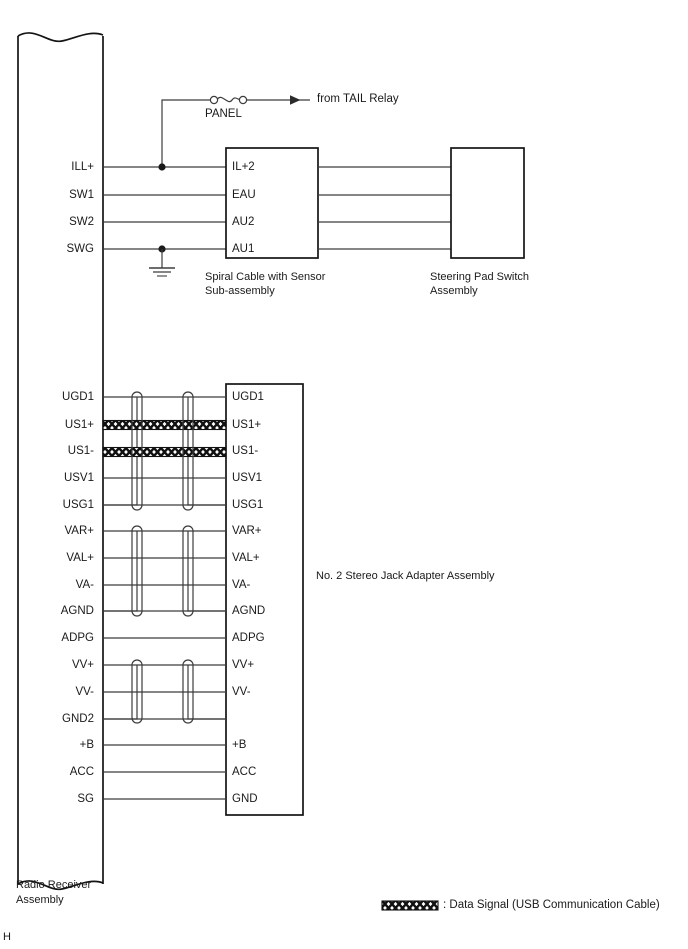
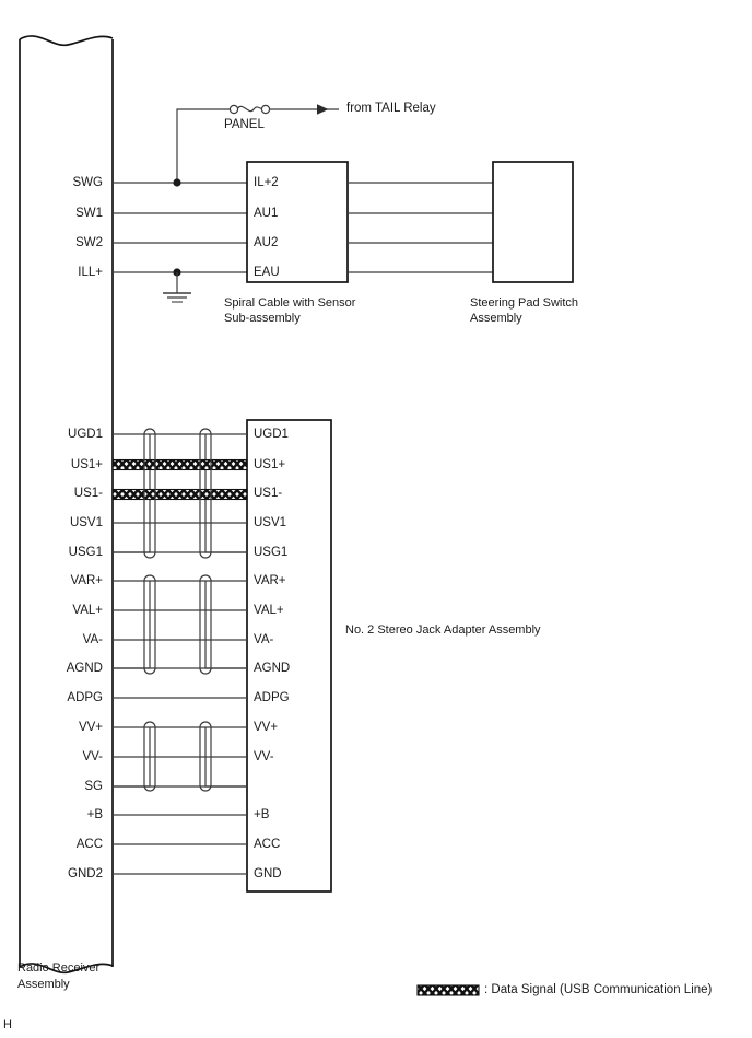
- ILL+
+ SWG
  SW1
  SW2
- SWG
+ ILL+
  IL+2
- EAU
+ AU1
  AU2
- AU1
+ EAU
  PANEL
  from TAIL Relay
  Spiral Cable with Sensor
  Sub-assembly
  Steering Pad Switch
  Assembly
  UGD1
  US1+
  US1-
  USV1
  USG1
  VAR+
  VAL+
  VA-
  AGND
  ADPG
  VV+
  VV-
- GND2
+ SG
  +B
  ACC
- SG
+ GND2
  UGD1
  US1+
  US1-
  USV1
  USG1
  VAR+
  VAL+
  VA-
  AGND
  ADPG
  VV+
  VV-
  +B
  ACC
  GND
  No. 2 Stereo Jack Adapter Assembly
  Radio Receiver
  Assembly
- : Data Signal (USB Communication Cable)
+ : Data Signal (USB Communication Line)
  H
